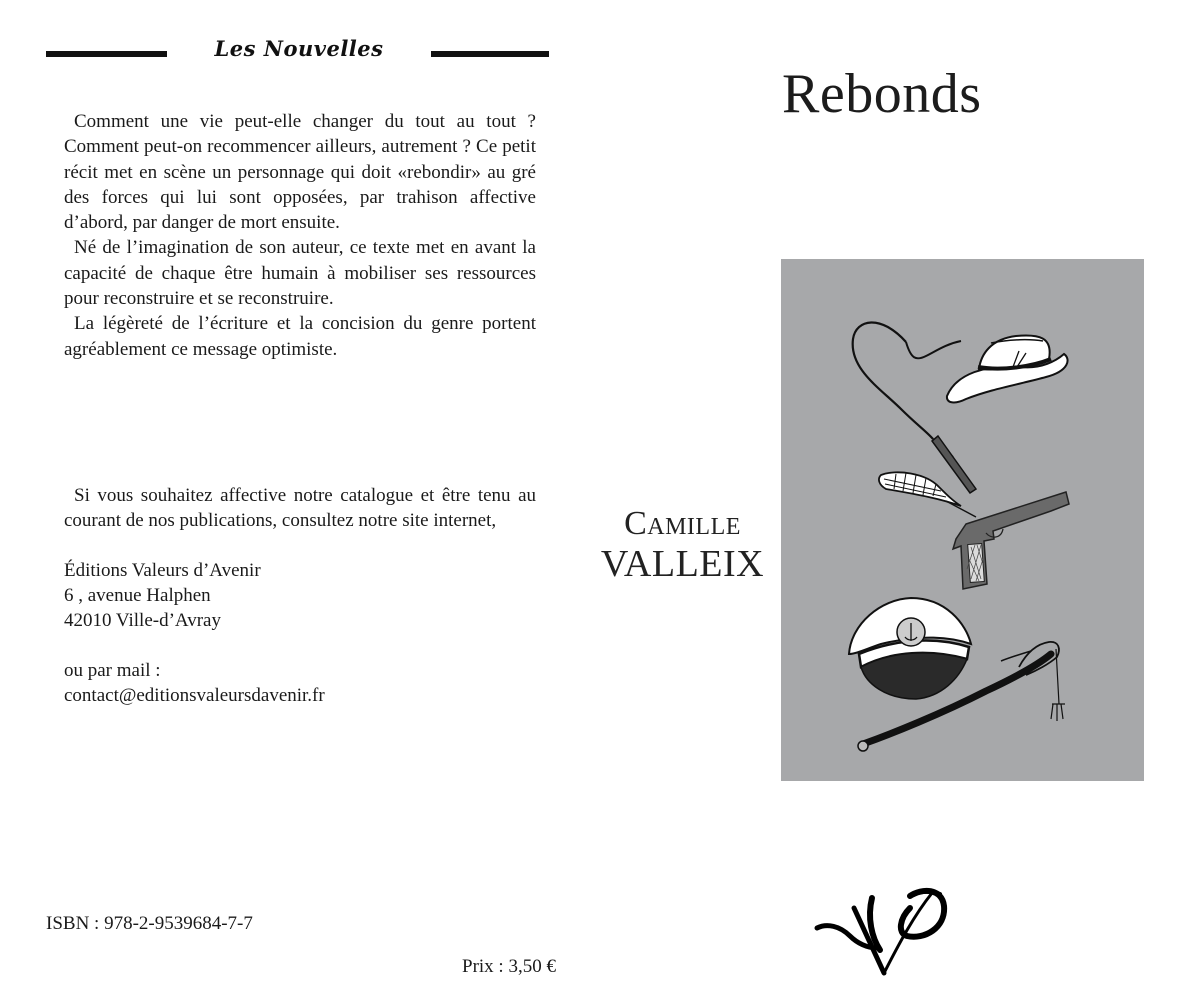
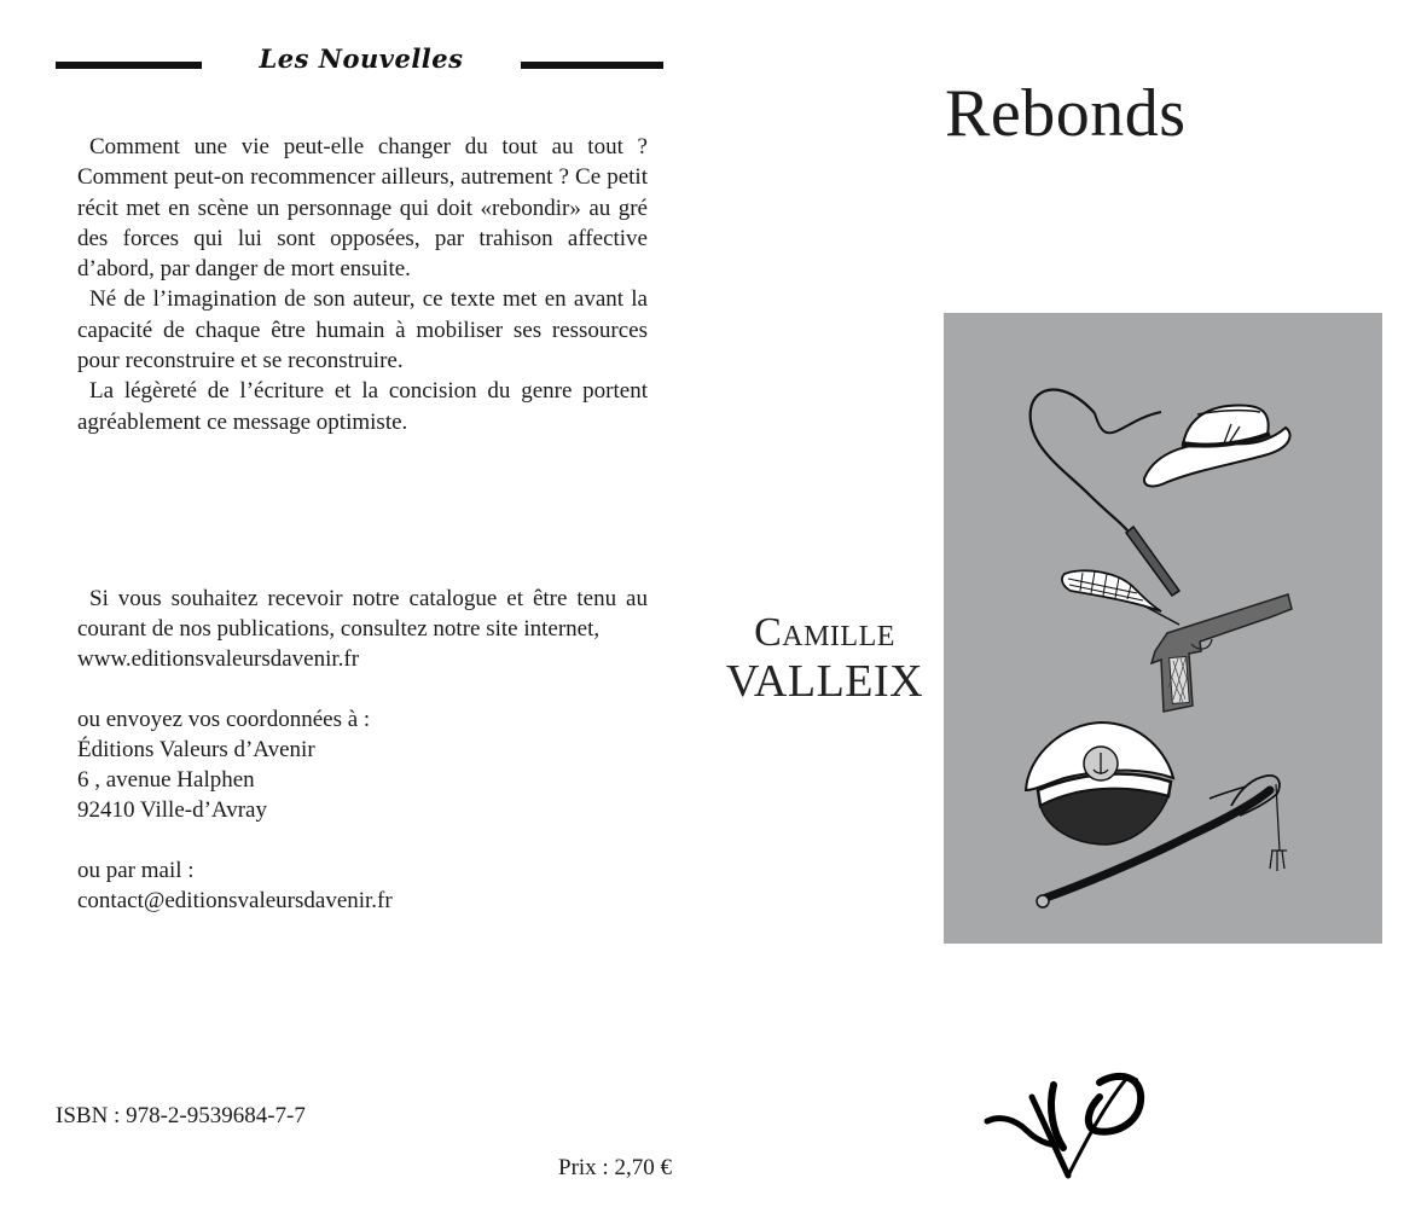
  Les Nouvelles
  Comment une vie peut-elle changer du tout au tout ? Comment peut-on recommencer ailleurs, autrement ? Ce petit récit met en scène un personnage qui doit «rebondir» au gré des forces qui lui sont opposées, par trahison affective d’abord, par danger de mort ensuite.
  Né de l’imagination de son auteur, ce texte met en avant la capacité de chaque être humain à mobiliser ses ressources pour reconstruire et se reconstruire.
  La légèreté de l’écriture et la concision du genre portent agréablement ce message optimiste.
- Si vous souhaitez affective notre catalogue et être tenu au courant de nos publications, consultez notre site internet,
+ Si vous souhaitez recevoir notre catalogue et être tenu au courant de nos publications, consultez notre site internet,
+ www.editionsvaleursdavenir.fr
+ ou envoyez vos coordonnées à :
  Éditions Valeurs d’Avenir
  6 , avenue Halphen
- 42010 Ville-d’Avray
+ 92410 Ville-d’Avray
  ou par mail :
  contact@editionsvaleursdavenir.fr
  ISBN : 978-2-9539684-7-7
- Prix : 3,50 €
+ Prix : 2,70 €
  Rebonds
  Camille
  VALLEIX
